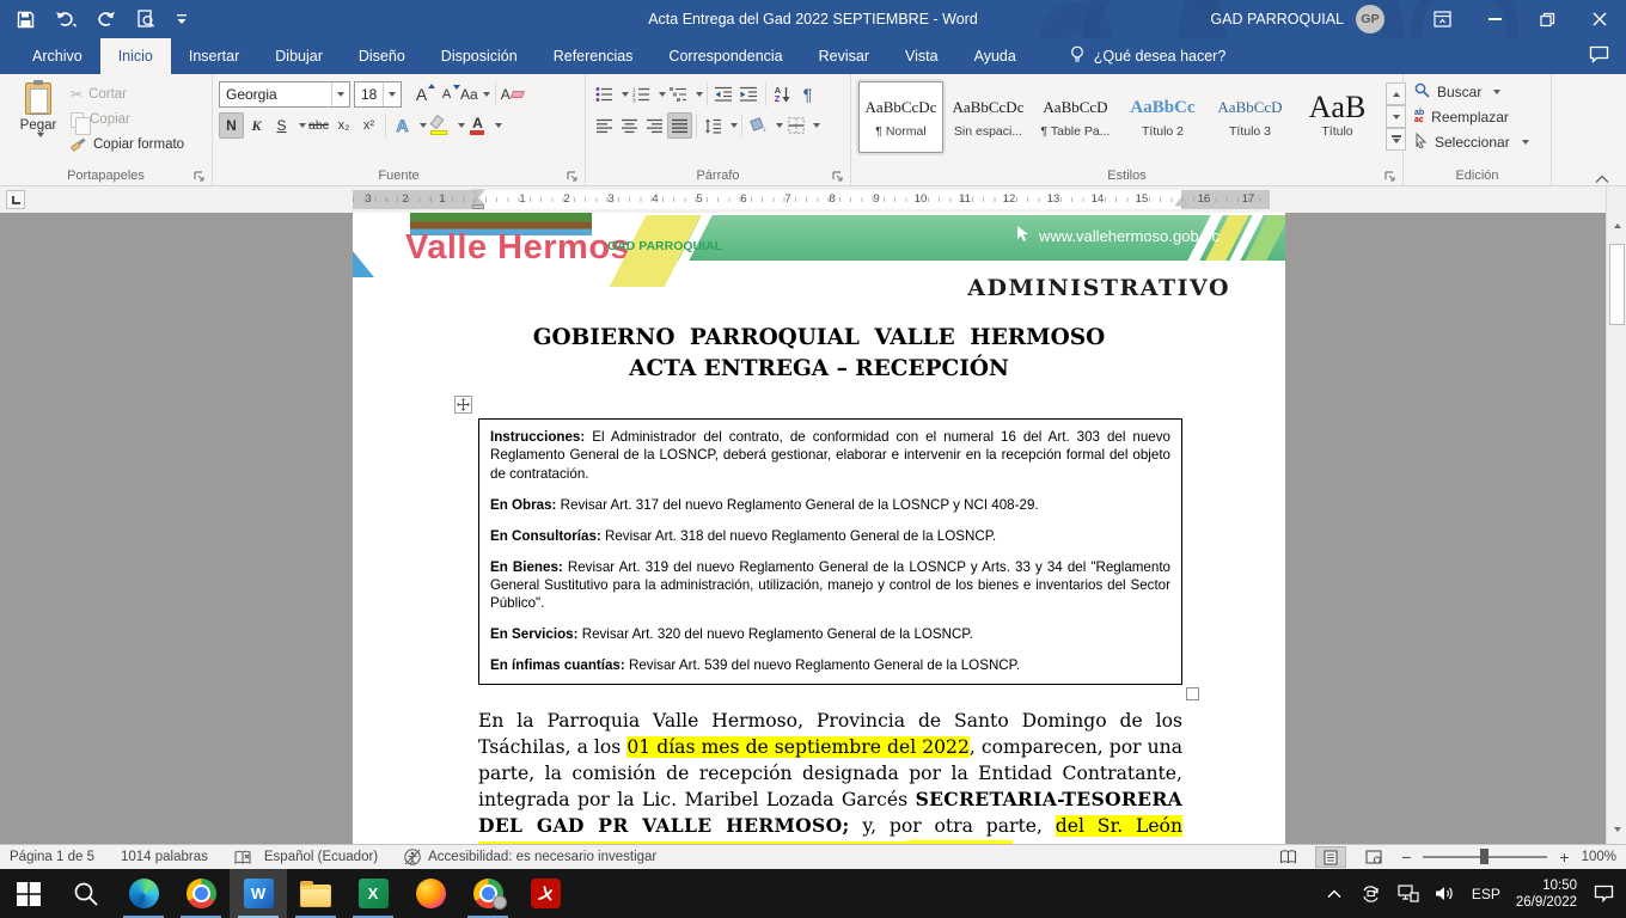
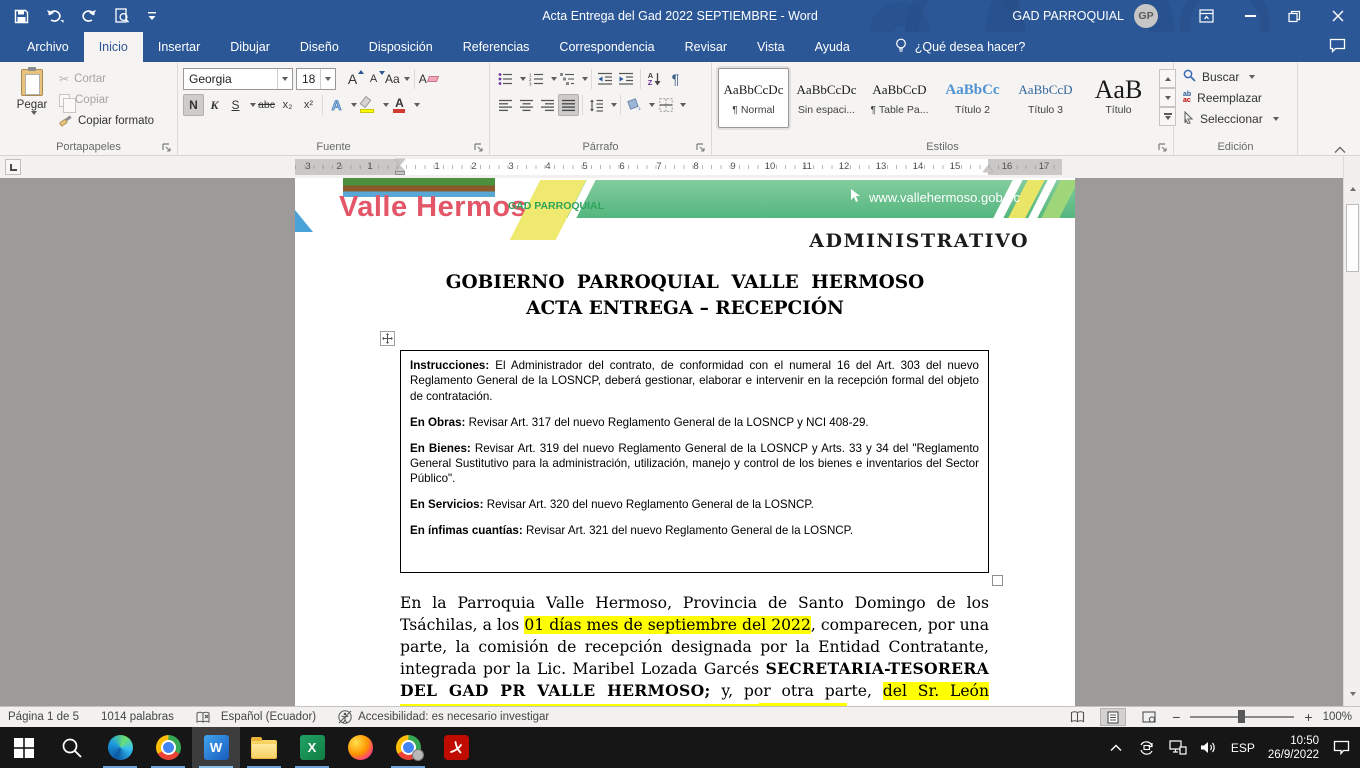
  Acta Entrega del Gad 2022 SEPTIEMBRE - Word
  GAD PARROQUIAL
  GP
  Archivo
  Inicio
  Insertar
  Dibujar
  Diseño
  Disposición
  Referencias
  Correspondencia
  Revisar
  Vista
  Ayuda
  ¿Qué desea hacer?
  Pegar
  ✂
  Cortar
  Copiar
  Copiar formato
  Portapapeles
  Georgia
  18
  A
  A
  Aa
  A
  N
  K
  S
  abc
  x₂
  x²
  A
  A
  Fuente
  A
  Z
  ¶
  Párrafo
  AaBbCcDc
  ¶ Normal
  AaBbCcDc
  Sin espaci...
  AaBbCcD
  ¶ Table Pa...
  AaBbCc
  Título 2
  AaBbCcD
  Título 3
  AaB
  Título
  Estilos
  Buscar
  Reemplazar
  Seleccionar
  Edición
  3
  2
  1
  1
  2
  3
  4
  5
  6
  7
  8
  9
  10
  11
  12
  13
  14
  15
  16
  17
  www.vallehermoso.gob.ec
  Valle Hermos
  GAD PARROQUIAL
  ADMINISTRATIVO
  GOBIERNO PARROQUIAL VALLE HERMOSO
  ACTA ENTREGA – RECEPCIÓN
  Instrucciones: El Administrador del contrato, de conformidad con el numeral 16 del Art. 303 del nuevo Reglamento General de la LOSNCP, deberá gestionar, elaborar e intervenir en la recepción formal del objeto de contratación.
  En Obras: Revisar Art. 317 del nuevo Reglamento General de la LOSNCP y NCI 408-29.
- En Consultorías: Revisar Art. 318 del nuevo Reglamento General de la LOSNCP.
  En Bienes: Revisar Art. 319 del nuevo Reglamento General de la LOSNCP y Arts. 33 y 34 del "Reglamento General Sustitutivo para la administración, utilización, manejo y control de los bienes e inventarios del Sector Público".
  En Servicios: Revisar Art. 320 del nuevo Reglamento General de la LOSNCP.
- En ínfimas cuantías: Revisar Art. 539 del nuevo Reglamento General de la LOSNCP.
+ En ínfimas cuantías: Revisar Art. 321 del nuevo Reglamento General de la LOSNCP.
  Página 1 de 5
  1014 palabras
  Español (Ecuador)
  Accesibilidad: es necesario investigar
  −
  +
  100%
  W
  X
  ESP
  10:50
  26/9/2022
